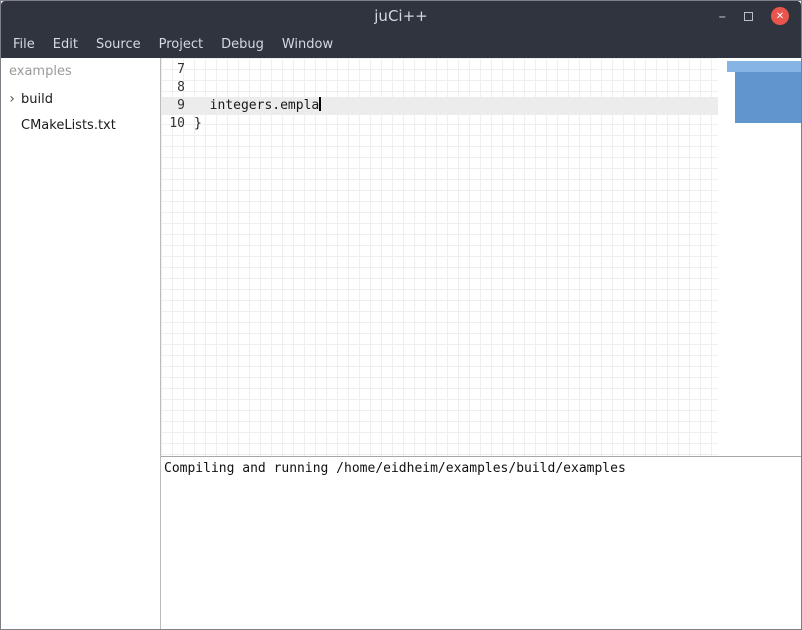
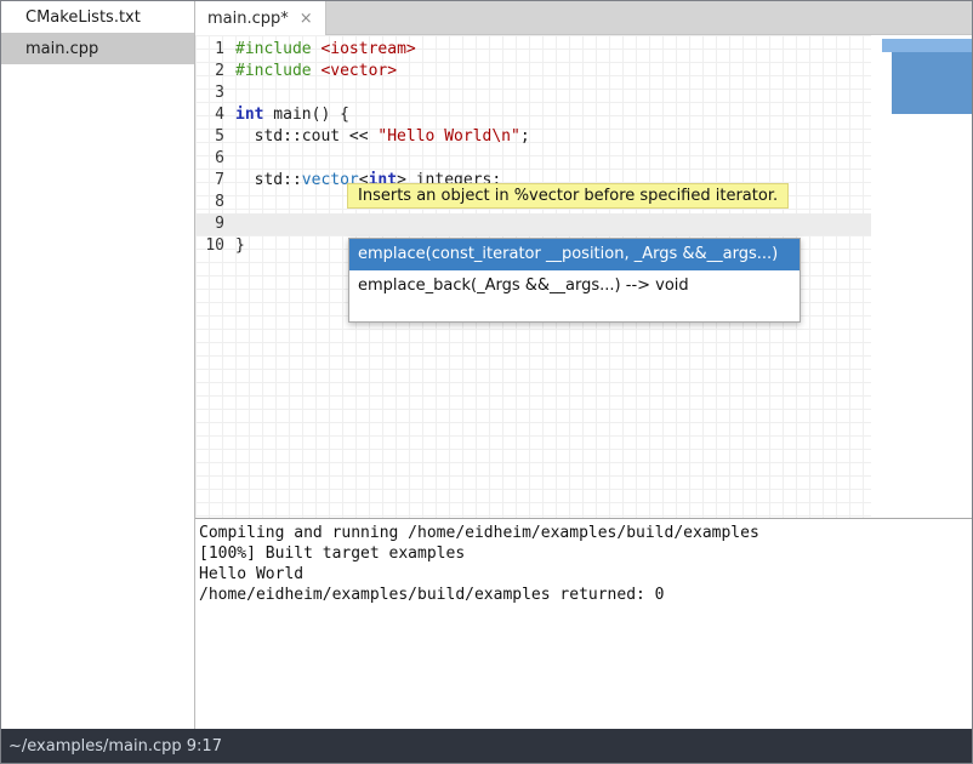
- juCi++
- –
- ✕
- File
- Edit
- Source
- Project
- Debug
- Window
- examples
- ›
- build
  CMakeLists.txt
+ main.cpp
+ main.cpp*
+ ×
+ 1
+ #include <iostream>
+ 2
+ #include <vector>
+ 3
+ 4
+ int main() {
+ 5
+ std::cout << "Hello World\n";
+ 6
  7
+ std::vector<int> integers;
  8
  9
- integers.empla
  10
  }
+ Inserts an object in %vector before specified iterator.
+ emplace(const_iterator __position, _Args &&__args...)
+ emplace_back(_Args &&__args...) --> void
  Compiling and running /home/eidheim/examples/build/examples
+ [100%] Built target examples
+ Hello World
+ /home/eidheim/examples/build/examples returned: 0
+ ~/examples/main.cpp 9:17
